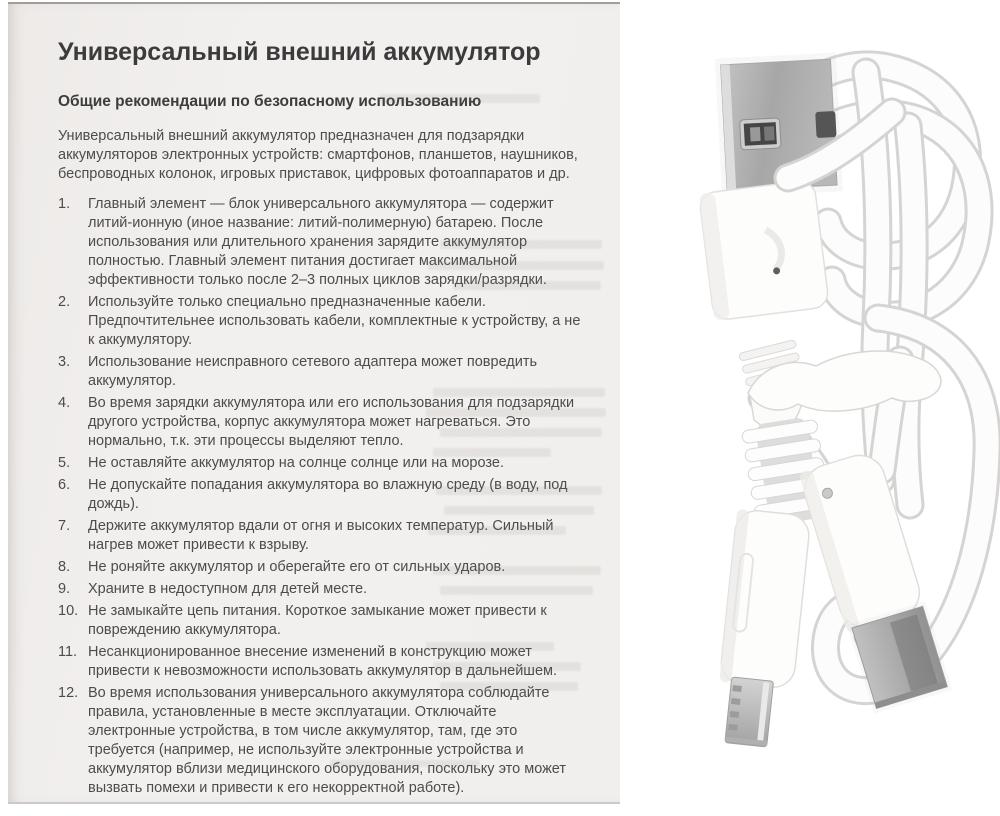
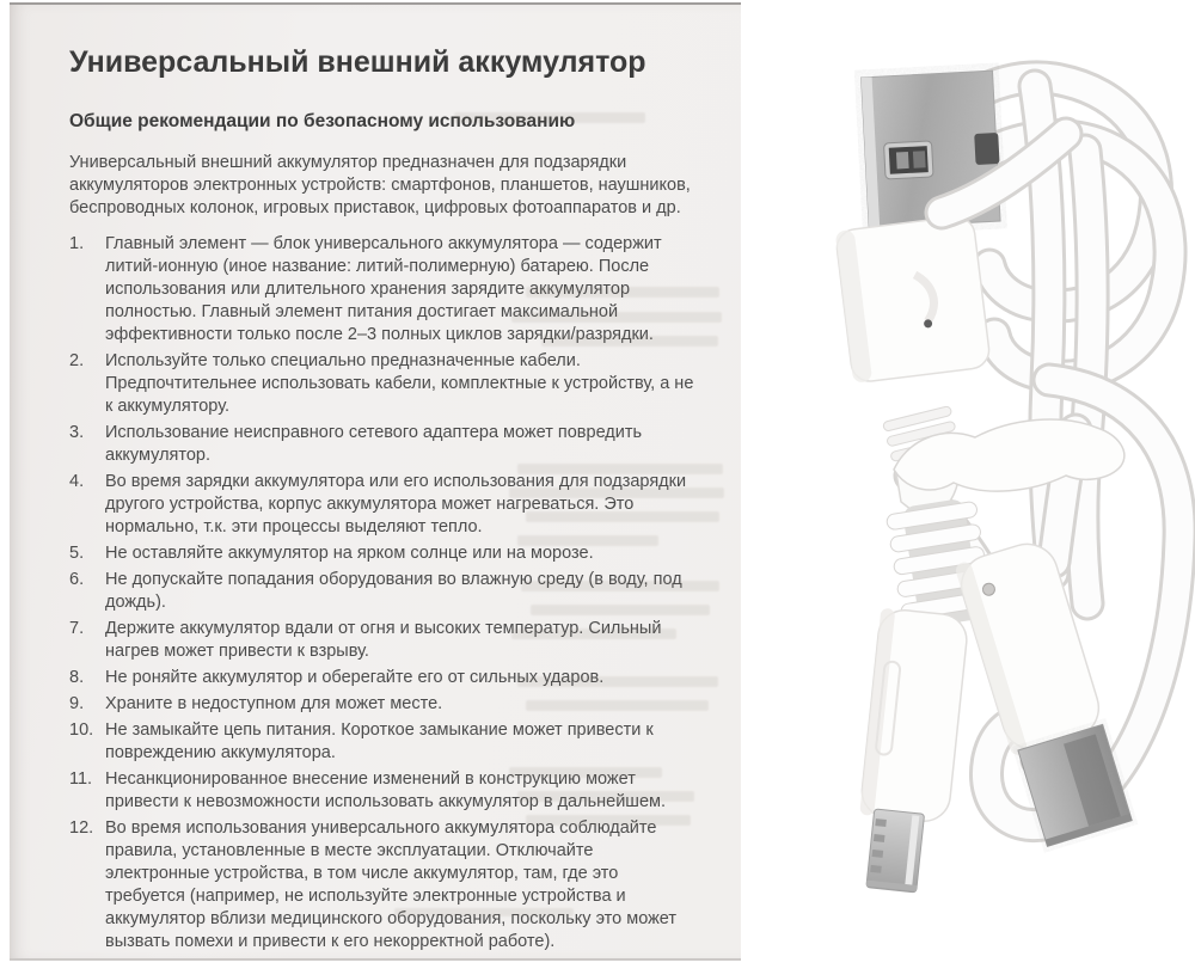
  Универсальный внешний аккумулятор
  Общие рекомендации по безопасному использованию
  Универсальный внешний аккумулятор предназначен для подзарядки аккумуляторов электронных устройств: смартфонов, планшетов, наушников, беспроводных колонок, игровых приставок, цифровых фотоаппаратов и др.
  1.
  Главный элемент — блок универсального аккумулятора — содержит литий-ионную (иное название: литий-полимерную) батарею. После использования или длительного хранения зарядите аккумулятор полностью. Главный элемент питания достигает максимальной эффективности только после 2–3 полных циклов зарядки/разрядки.
  2.
  Используйте только специально предназначенные кабели. Предпочтительнее использовать кабели, комплектные к устройству, а не к аккумулятору.
  3.
  Использование неисправного сетевого адаптера может повредить аккумулятор.
  4.
  Во время зарядки аккумулятора или его использования для подзарядки другого устройства, корпус аккумулятора может нагреваться. Это нормально, т.к. эти процессы выделяют тепло.
  5.
- Не оставляйте аккумулятор на солнце солнце или на морозе.
+ Не оставляйте аккумулятор на ярком солнце или на морозе.
  6.
- Не допускайте попадания аккумулятора во влажную среду (в воду, под дождь).
+ Не допускайте попадания оборудования во влажную среду (в воду, под дождь).
  7.
  Держите аккумулятор вдали от огня и высоких температур. Сильный нагрев может привести к взрыву.
  8.
  Не роняйте аккумулятор и оберегайте его от сильных ударов.
  9.
- Храните в недоступном для детей месте.
+ Храните в недоступном для может месте.
  10.
  Не замыкайте цепь питания. Короткое замыкание может привести к повреждению аккумулятора.
  11.
  Несанкционированное внесение изменений в конструкцию может привести к невозможности использовать аккумулятор в дальнейшем.
  12.
  Во время использования универсального аккумулятора соблюдайте правила, установленные в месте эксплуатации. Отключайте электронные устройства, в том числе аккумулятор, там, где это требуется (например, не используйте электронные устройства и аккумулятор вблизи медицинского оборудования, поскольку это может вызвать помехи и привести к его некорректной работе).
